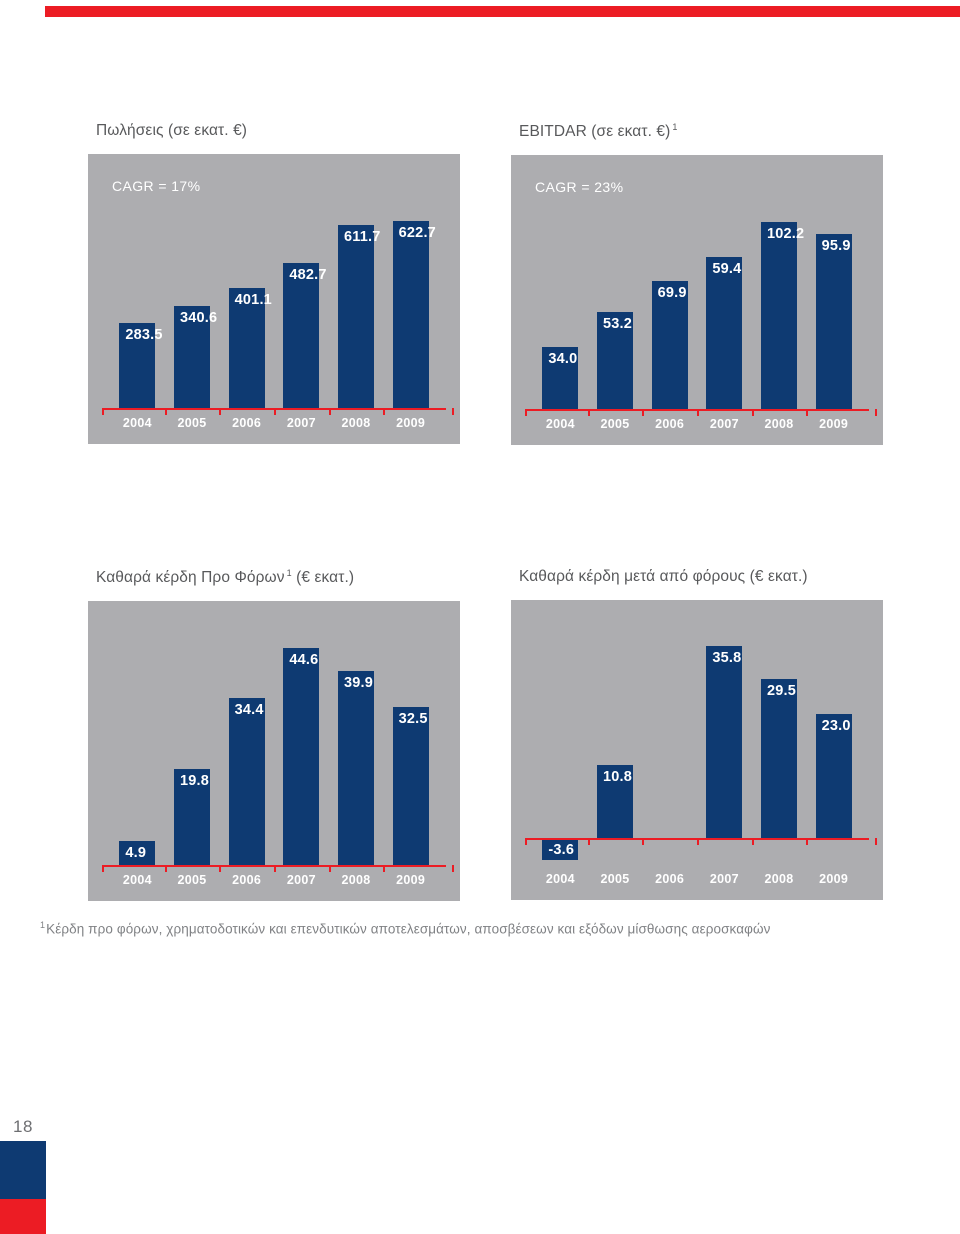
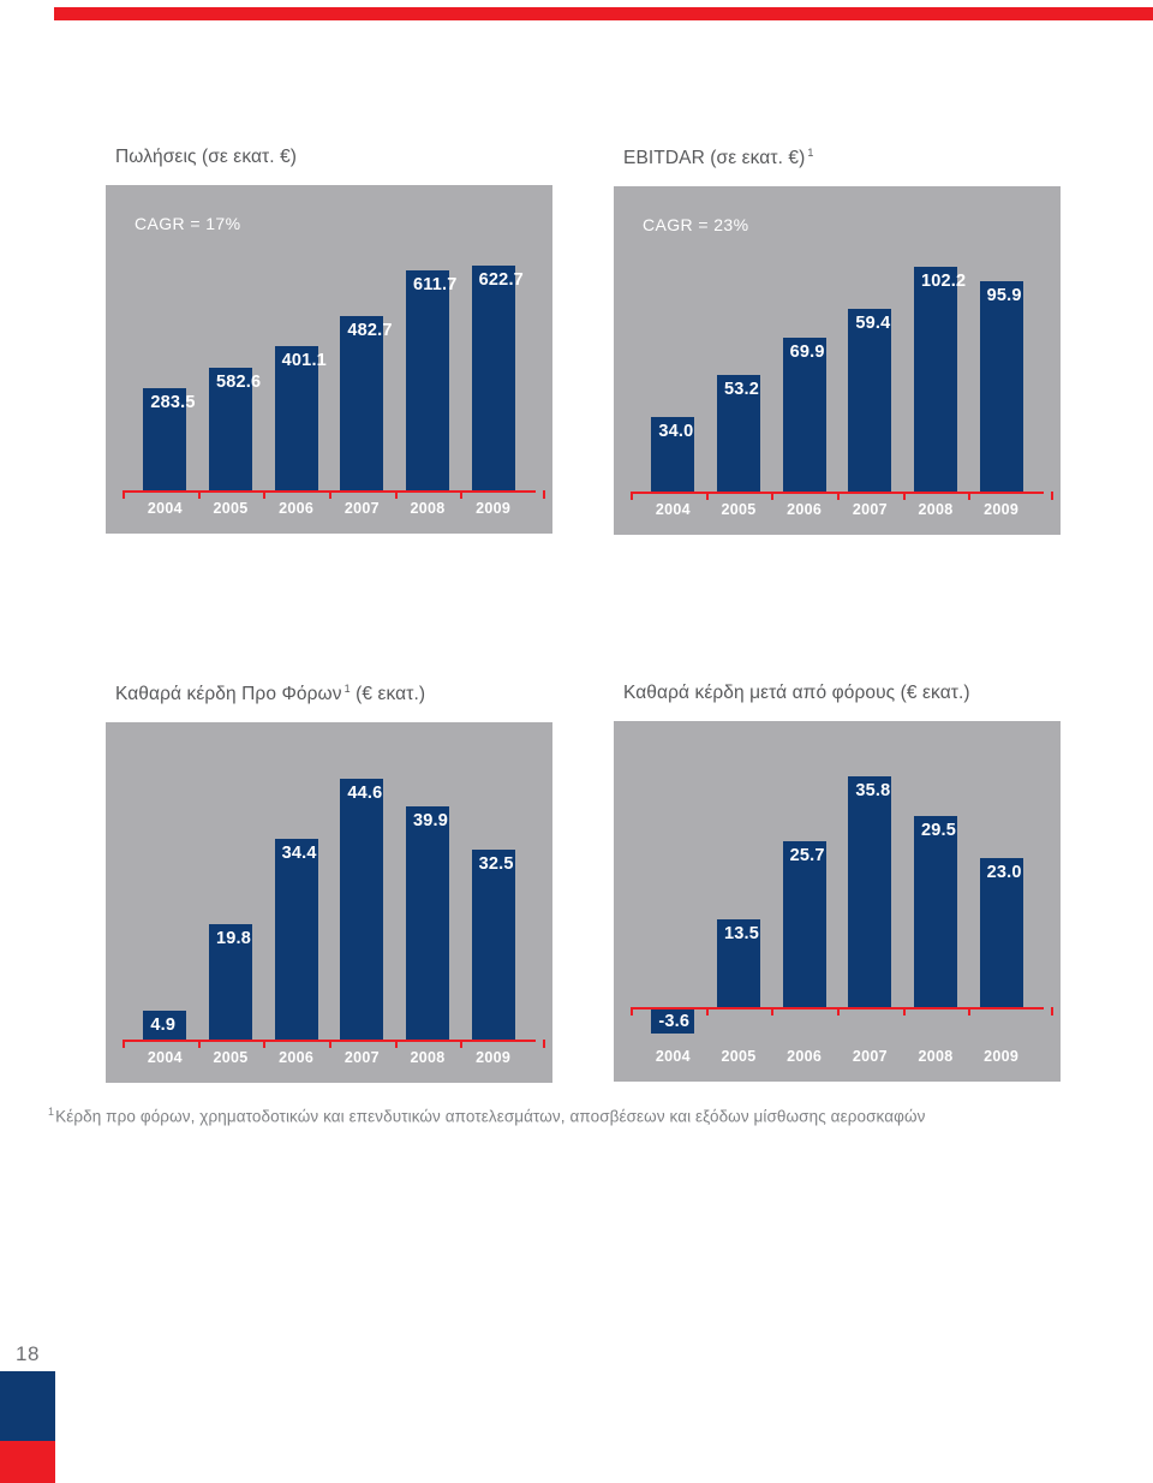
  Πωλήσεις (σε εκατ. €)
  CAGR = 17%
  283.5
- 340.6
+ 582.6
  401.1
  482.7
  611.7
  622.7
  2004
  2005
  2006
  2007
  2008
  2009
  EBITDAR (σε εκατ. €) 1
  CAGR = 23%
  34.0
  53.2
  69.9
  59.4
  102.2
  95.9
  2004
  2005
  2006
  2007
  2008
  2009
  Καθαρά κέρδη Προ Φόρων 1 (€ εκατ.)
  4.9
  19.8
  34.4
  44.6
  39.9
  32.5
  2004
  2005
  2006
  2007
  2008
  2009
  Καθαρά κέρδη μετά από φόρους (€ εκατ.)
  -3.6
- 10.8
+ 13.5
+ 25.7
  35.8
  29.5
  23.0
  2004
  2005
  2006
  2007
  2008
  2009
  1Κέρδη προ φόρων, χρηματοδοτικών και επενδυτικών αποτελεσμάτων, αποσβέσεων και εξόδων μίσθωσης αεροσκαφών
  18
